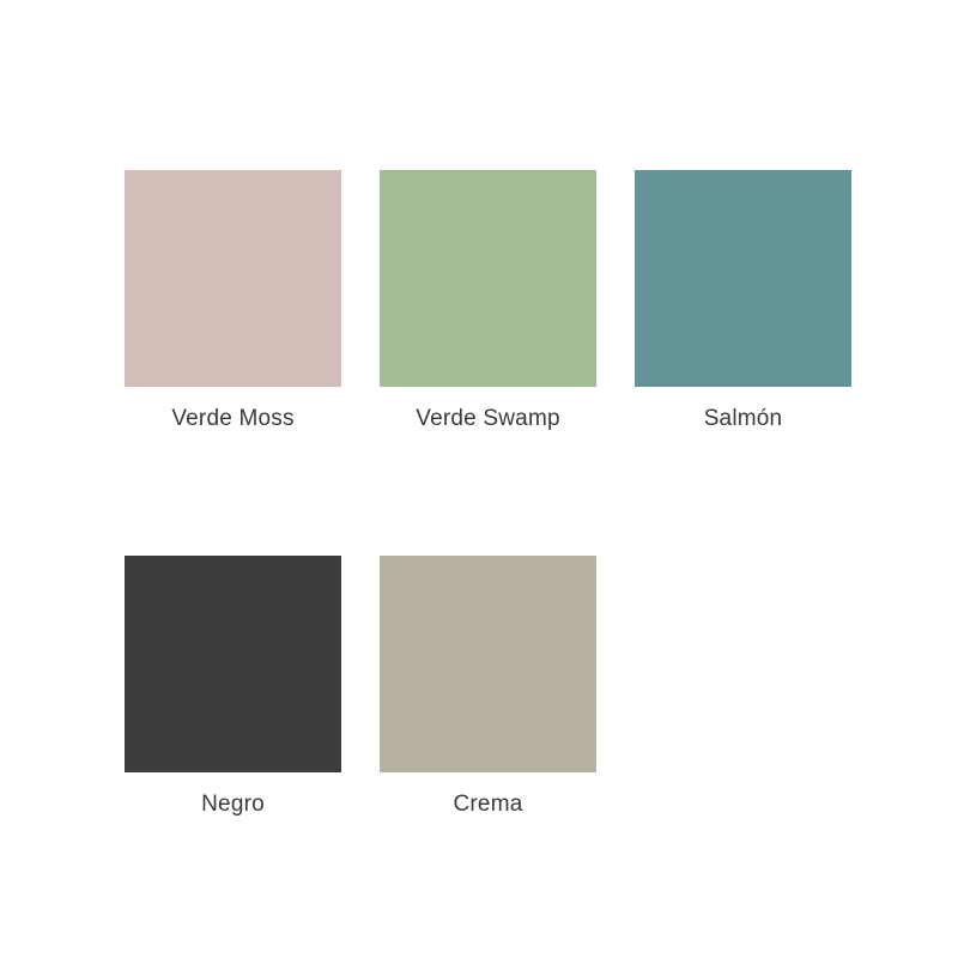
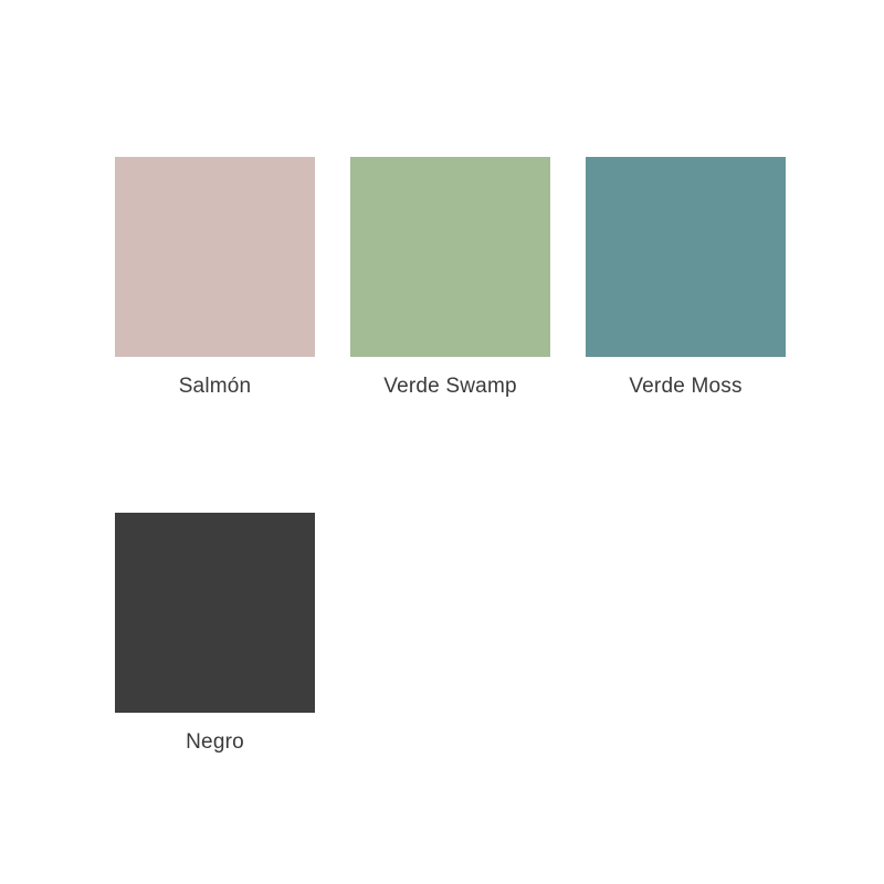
- Verde Moss
+ Salmón
  Verde Swamp
- Salmón
+ Verde Moss
  Negro
- Crema
